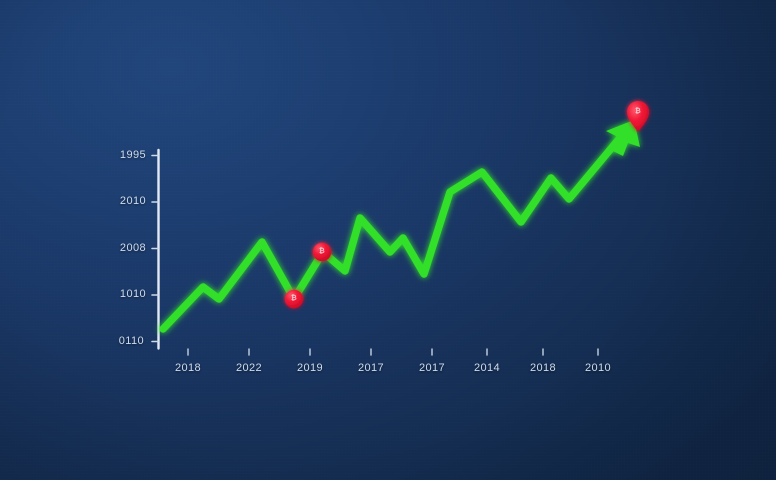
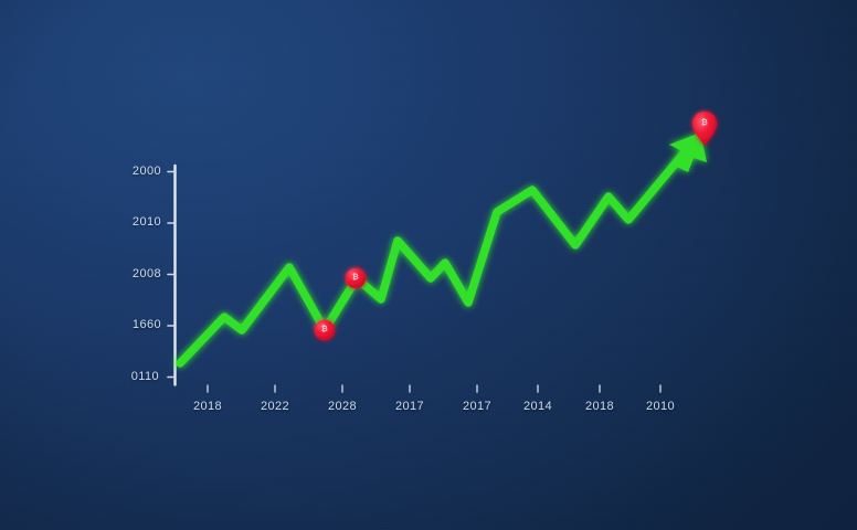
- 1995
+ 2000
  2010
  2008
- 1010
+ 1660
  0110
  2018
  2022
- 2019
+ 2028
  2017
  2017
  2014
  2018
  2010
